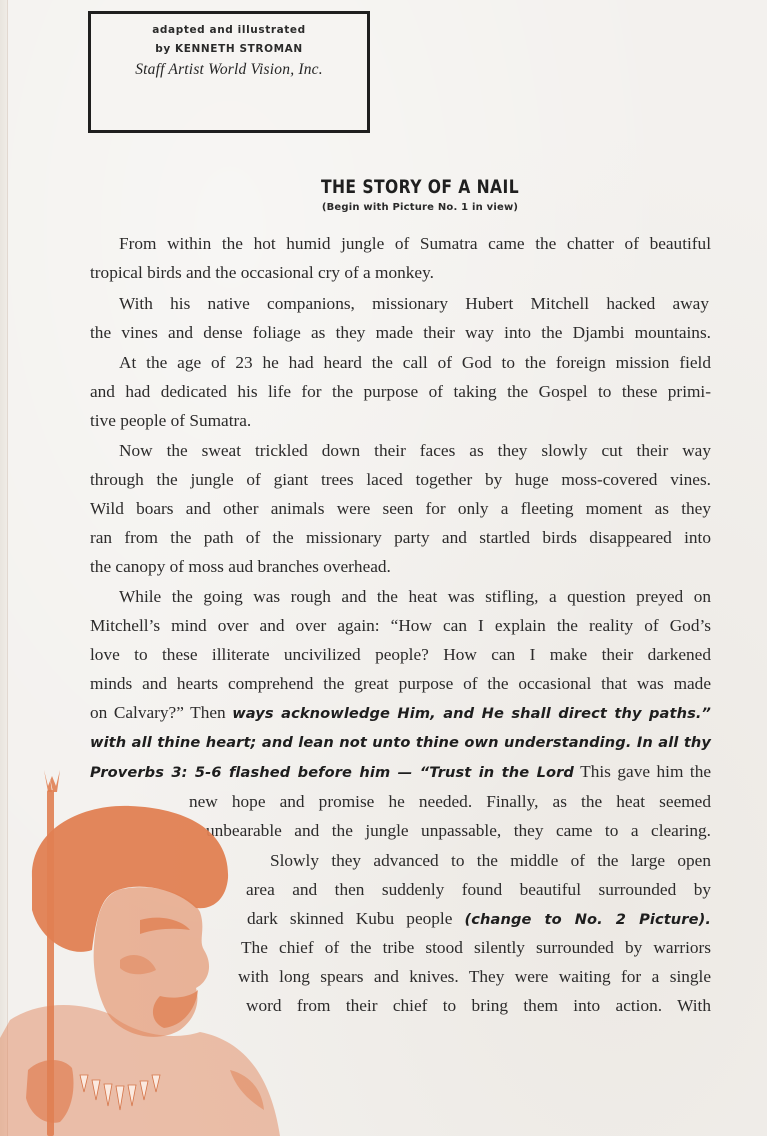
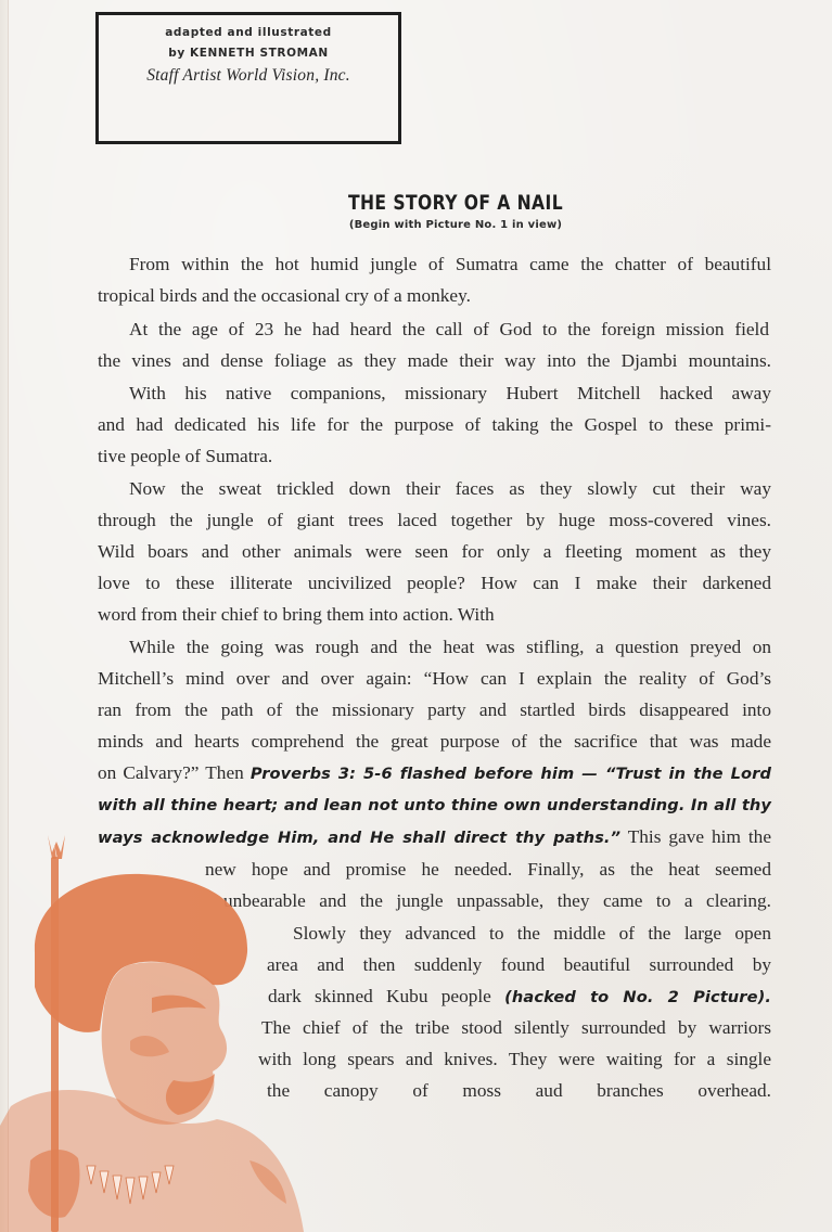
  adapted and illustrated
  by KENNETH STROMAN
  Staff Artist World Vision, Inc.
  THE STORY OF A NAIL
  (Begin with Picture No. 1 in view)
  From within the hot humid jungle of Sumatra came the chatter of beautiful
  tropical birds and the occasional cry of a monkey.
- With his native companions, missionary Hubert Mitchell hacked away
+ At the age of 23 he had heard the call of God to the foreign mission field
  the vines and dense foliage as they made their way into the Djambi mountains.
- At the age of 23 he had heard the call of God to the foreign mission field
+ With his native companions, missionary Hubert Mitchell hacked away
  and had dedicated his life for the purpose of taking the Gospel to these primi-
  tive people of Sumatra.
  Now the sweat trickled down their faces as they slowly cut their way
  through the jungle of giant trees laced together by huge moss-covered vines.
  Wild boars and other animals were seen for only a fleeting moment as they
- ran from the path of the missionary party and startled birds disappeared into
+ love to these illiterate uncivilized people? How can I make their darkened
- the canopy of moss aud branches overhead.
+ word from their chief to bring them into action. With
  While the going was rough and the heat was stifling, a question preyed on
  Mitchell’s mind over and over again: “How can I explain the reality of God’s
- love to these illiterate uncivilized people? How can I make their darkened
+ ran from the path of the missionary party and startled birds disappeared into
- minds and hearts comprehend the great purpose of the occasional that was made
+ minds and hearts comprehend the great purpose of the sacrifice that was made
- on Calvary?” Then ways acknowledge Him, and He shall direct thy paths.”
+ on Calvary?” Then Proverbs 3: 5-6 flashed before him — “Trust in the Lord
  with all thine heart; and lean not unto thine own understanding. In all thy
- Proverbs 3: 5-6 flashed before him — “Trust in the Lord This gave him the
+ ways acknowledge Him, and He shall direct thy paths.” This gave him the
  new hope and promise he needed. Finally, as the heat seemed
  unbearable and the jungle unpassable, they came to a clearing.
  Slowly they advanced to the middle of the large open
  area and then suddenly found beautiful surrounded by
- dark skinned Kubu people (change to No. 2 Picture).
+ dark skinned Kubu people (hacked to No. 2 Picture).
  The chief of the tribe stood silently surrounded by warriors
  with long spears and knives. They were waiting for a single
- word from their chief to bring them into action. With
+ the canopy of moss aud branches overhead.
